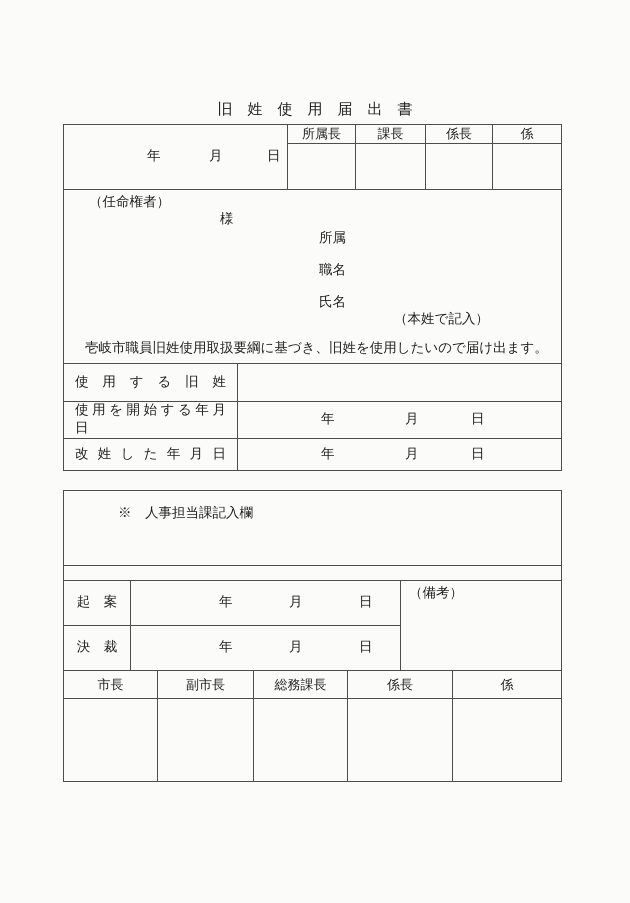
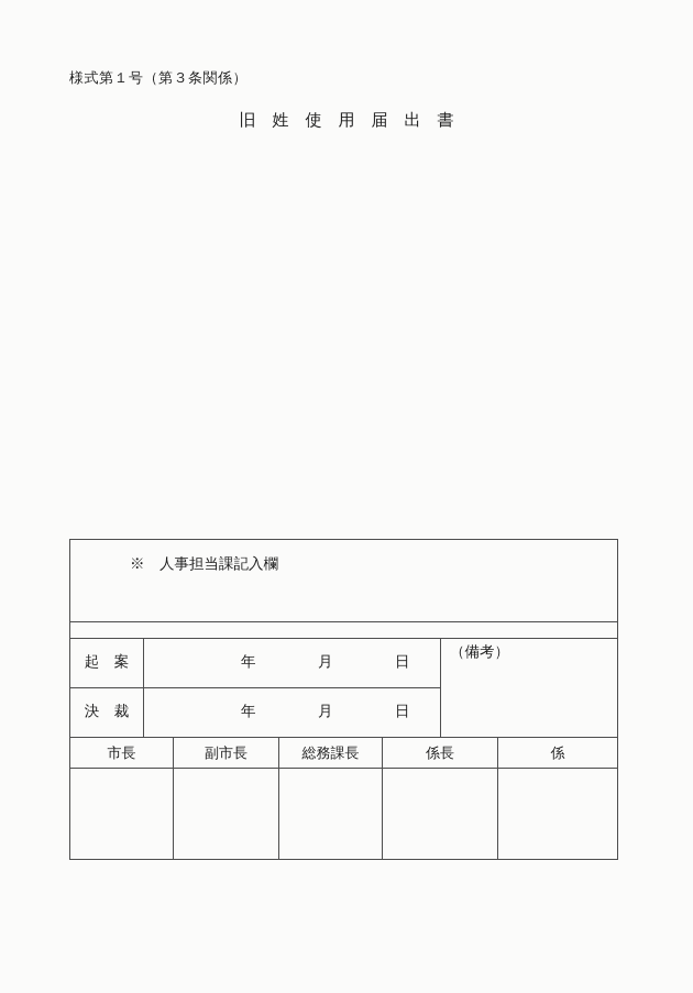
+ 様式第１号（第３条関係）
  旧 姓 使 用 届 出 書
- 年 月 日	所属長	課長	係長	係
- （任命権者） 様 所属 職名 氏名 （本姓で記入） 壱岐市職員旧姓使用取扱要綱に基づき、旧姓を使用したいので届け出ます。
- 使 用 す る 旧 姓
- 使 用 を 開 始 す る 年 月 日	年 月 日
- 改 姓 し た 年 月 日	年 月 日
  ※ 人事担当課記入欄
  起 案	年 月 日	（備考）
  決 裁	年 月 日
  市長	副市長	総務課長	係長	係
